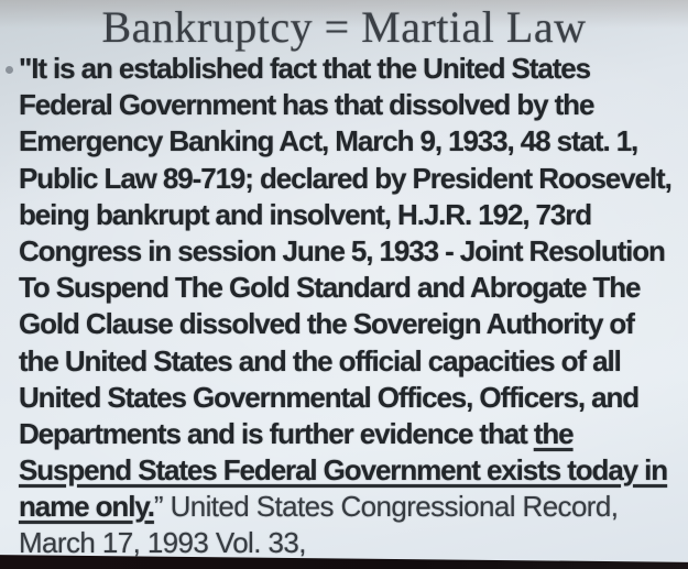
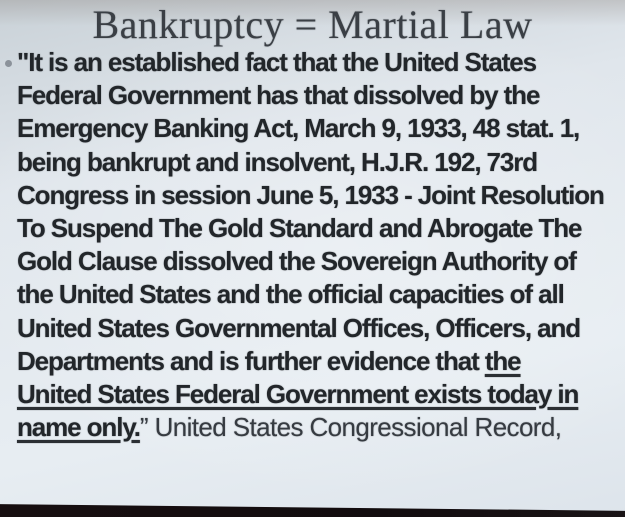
  Bankruptcy = Martial Law
  "It is an established fact that the United States
  Federal Government has that dissolved by the
  Emergency Banking Act, March 9, 1933, 48 stat. 1,
- Public Law 89-719; declared by President Roosevelt,
  being bankrupt and insolvent, H.J.R. 192, 73rd
  Congress in session June 5, 1933 - Joint Resolution
  To Suspend The Gold Standard and Abrogate The
  Gold Clause dissolved the Sovereign Authority of
  the United States and the official capacities of all
  United States Governmental Offices, Officers, and
  Departments and is further evidence that the
- Suspend States Federal Government exists today in
+ United States Federal Government exists today in
  name only.” United States Congressional Record,
- March 17, 1993 Vol. 33,
